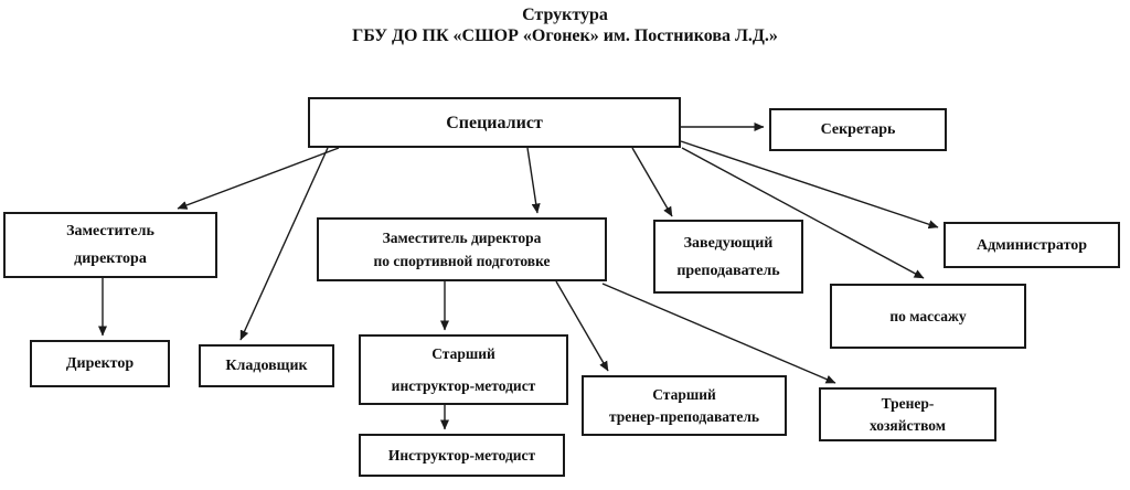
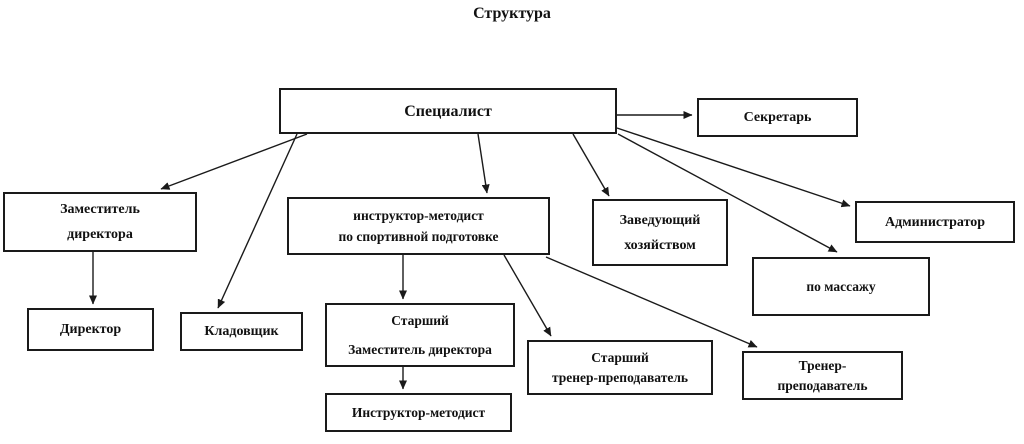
  Структура
- ГБУ ДО ПК «СШОР «Огонек» им. Постникова Л.Д.»
  Специалист
  Секретарь
  Заместитель
  директора
- Заместитель директора
+ инструктор-методист
  по спортивной подготовке
  Заведующий
- преподаватель
+ хозяйством
  Администратор
  по массажу
  Директор
  Кладовщик
  Старший
- инструктор-методист
+ Заместитель директора
  Инструктор-методист
  Старший
  тренер-преподаватель
  Тренер-
- хозяйством
+ преподаватель
